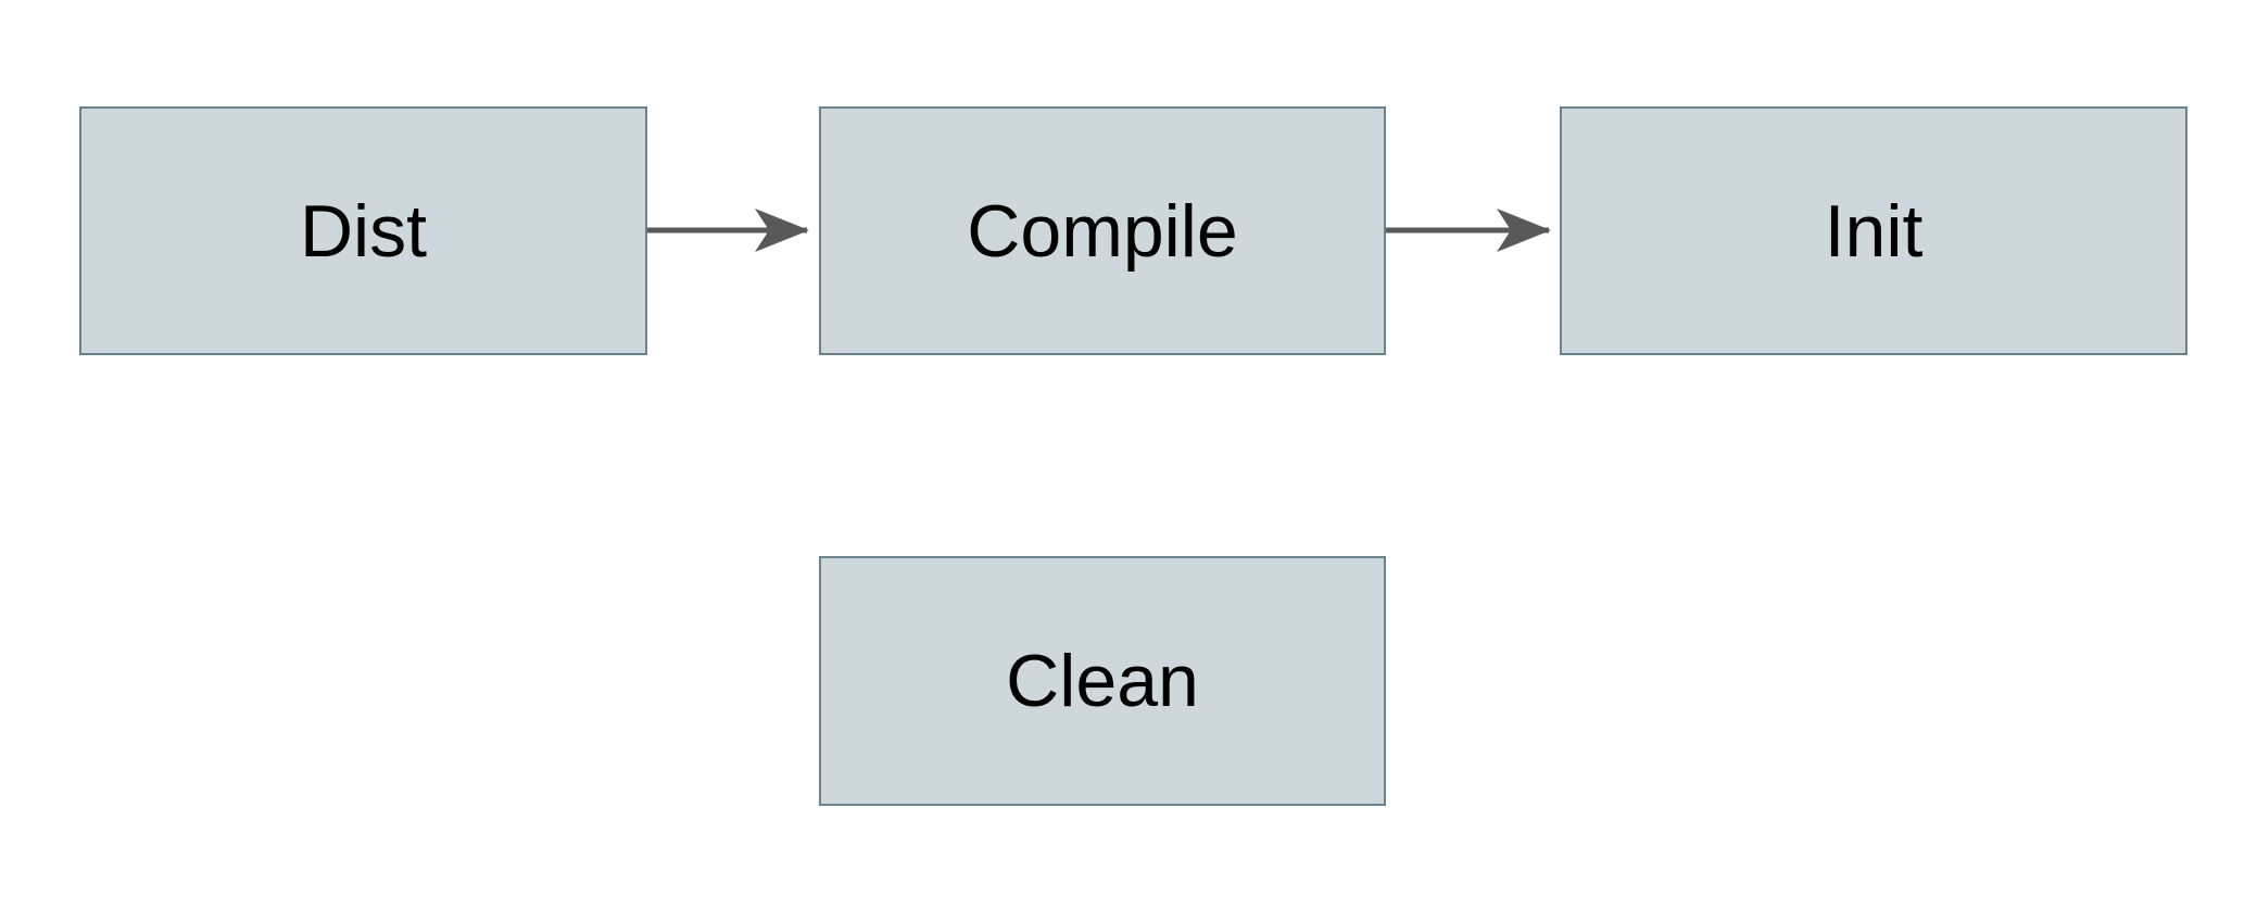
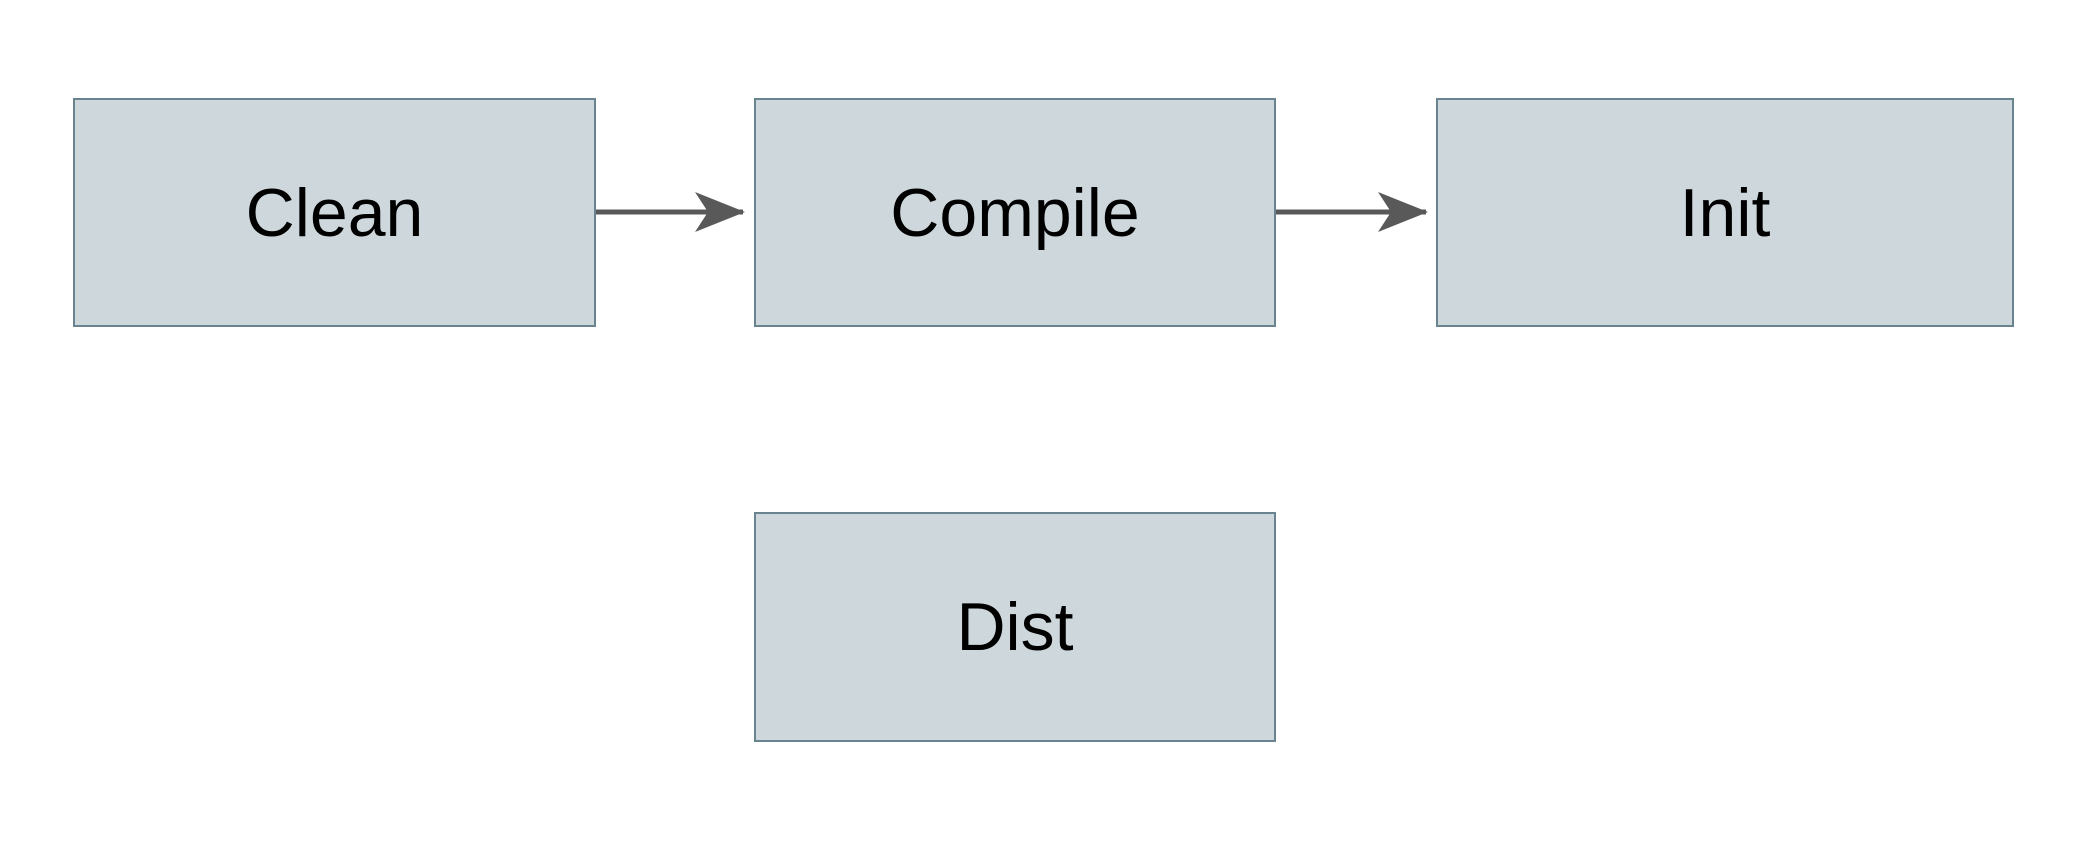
- Dist
+ Clean
  Compile
  Init
- Clean
+ Dist
